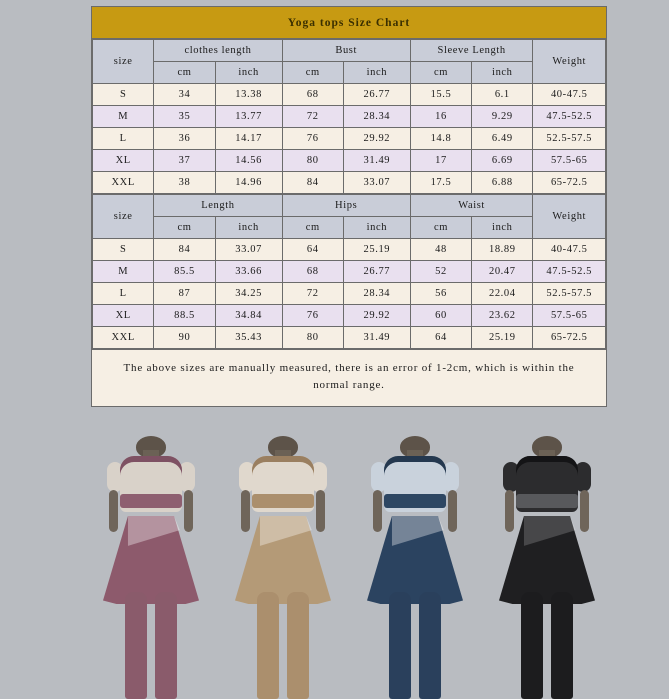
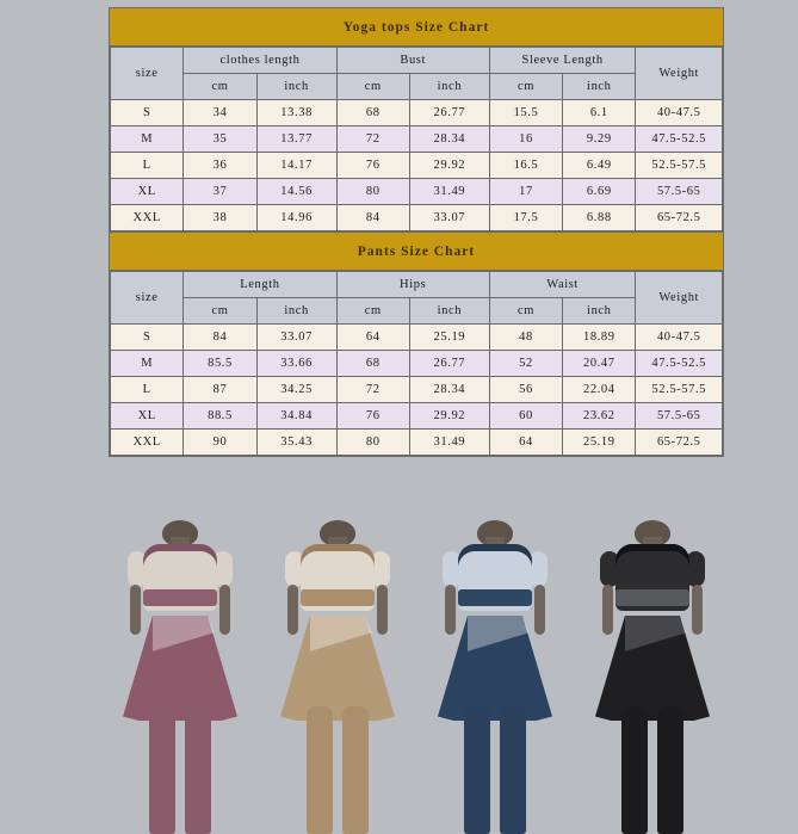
  Yoga tops Size Chart
  size	clothes length	Bust	Sleeve Length	Weight
  cm	inch	cm	inch	cm	inch
  S	34	13.38	68	26.77	15.5	6.1	40-47.5
  M	35	13.77	72	28.34	16	9.29	47.5-52.5
- L	36	14.17	76	29.92	14.8	6.49	52.5-57.5
+ L	36	14.17	76	29.92	16.5	6.49	52.5-57.5
  XL	37	14.56	80	31.49	17	6.69	57.5-65
  XXL	38	14.96	84	33.07	17.5	6.88	65-72.5
+ Pants Size Chart
  size	Length	Hips	Waist	Weight
  cm	inch	cm	inch	cm	inch
  S	84	33.07	64	25.19	48	18.89	40-47.5
  M	85.5	33.66	68	26.77	52	20.47	47.5-52.5
  L	87	34.25	72	28.34	56	22.04	52.5-57.5
  XL	88.5	34.84	76	29.92	60	23.62	57.5-65
  XXL	90	35.43	80	31.49	64	25.19	65-72.5
- The above sizes are manually measured, there is an error of 1-2cm, which is within the normal range.
